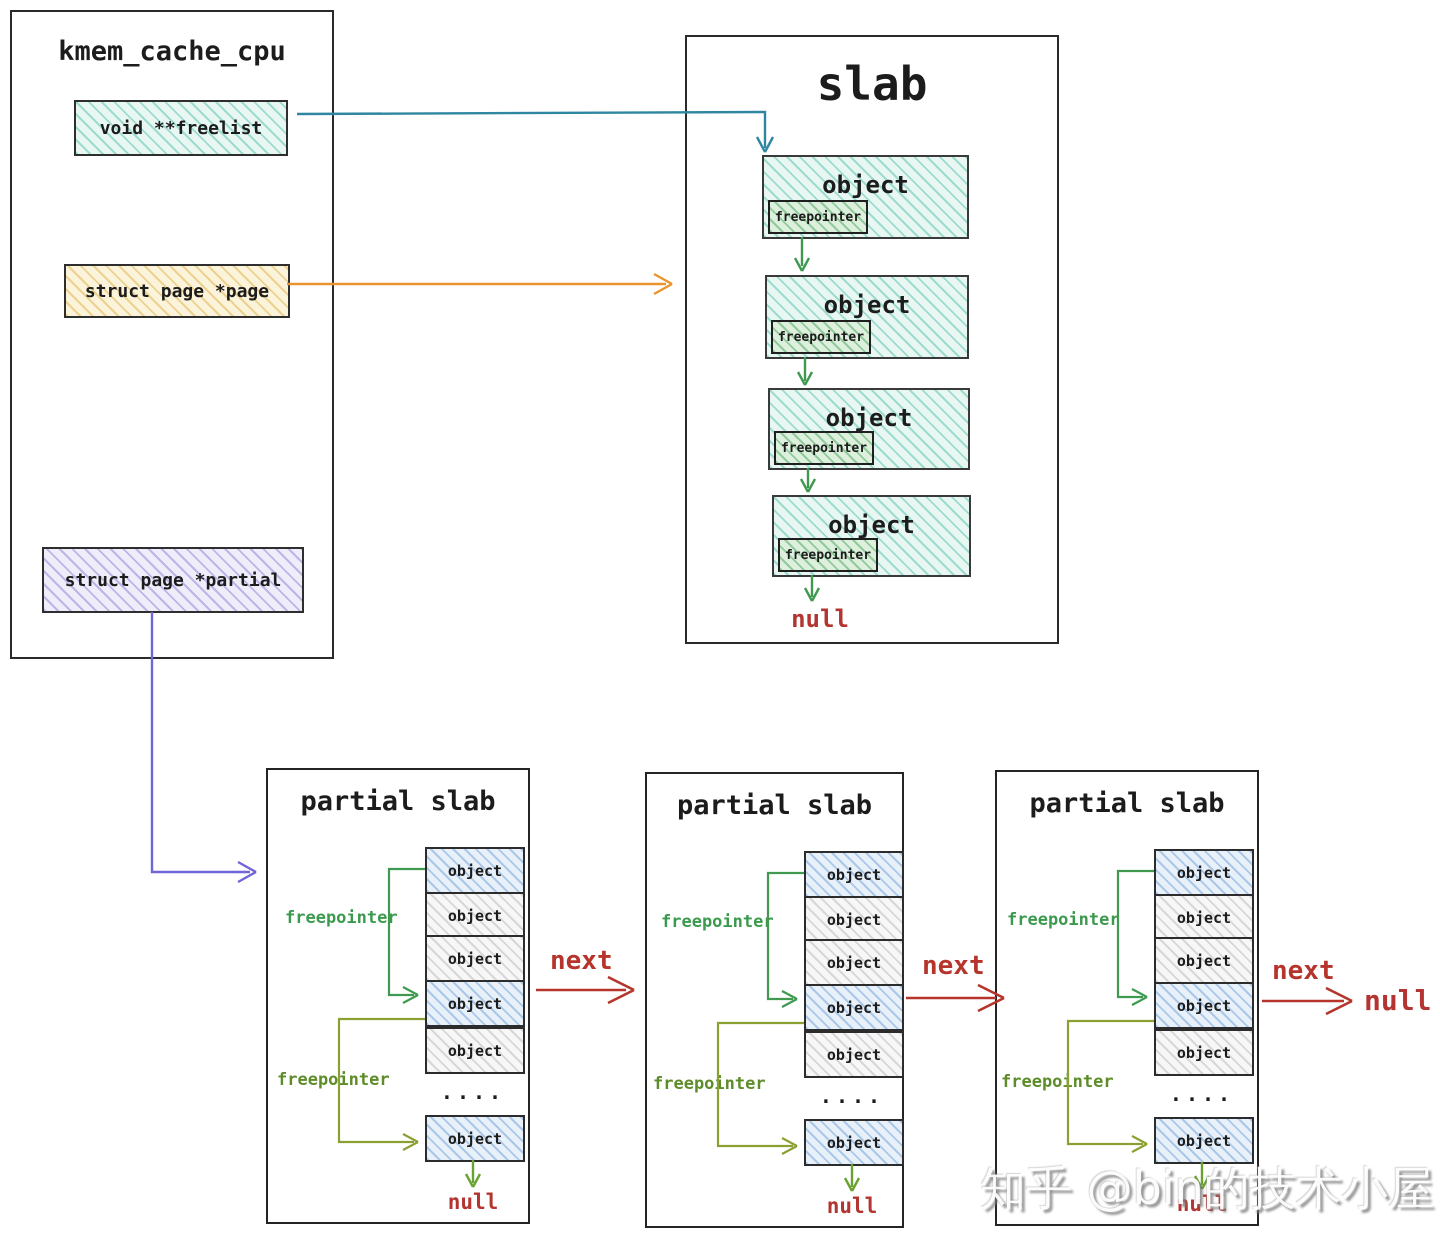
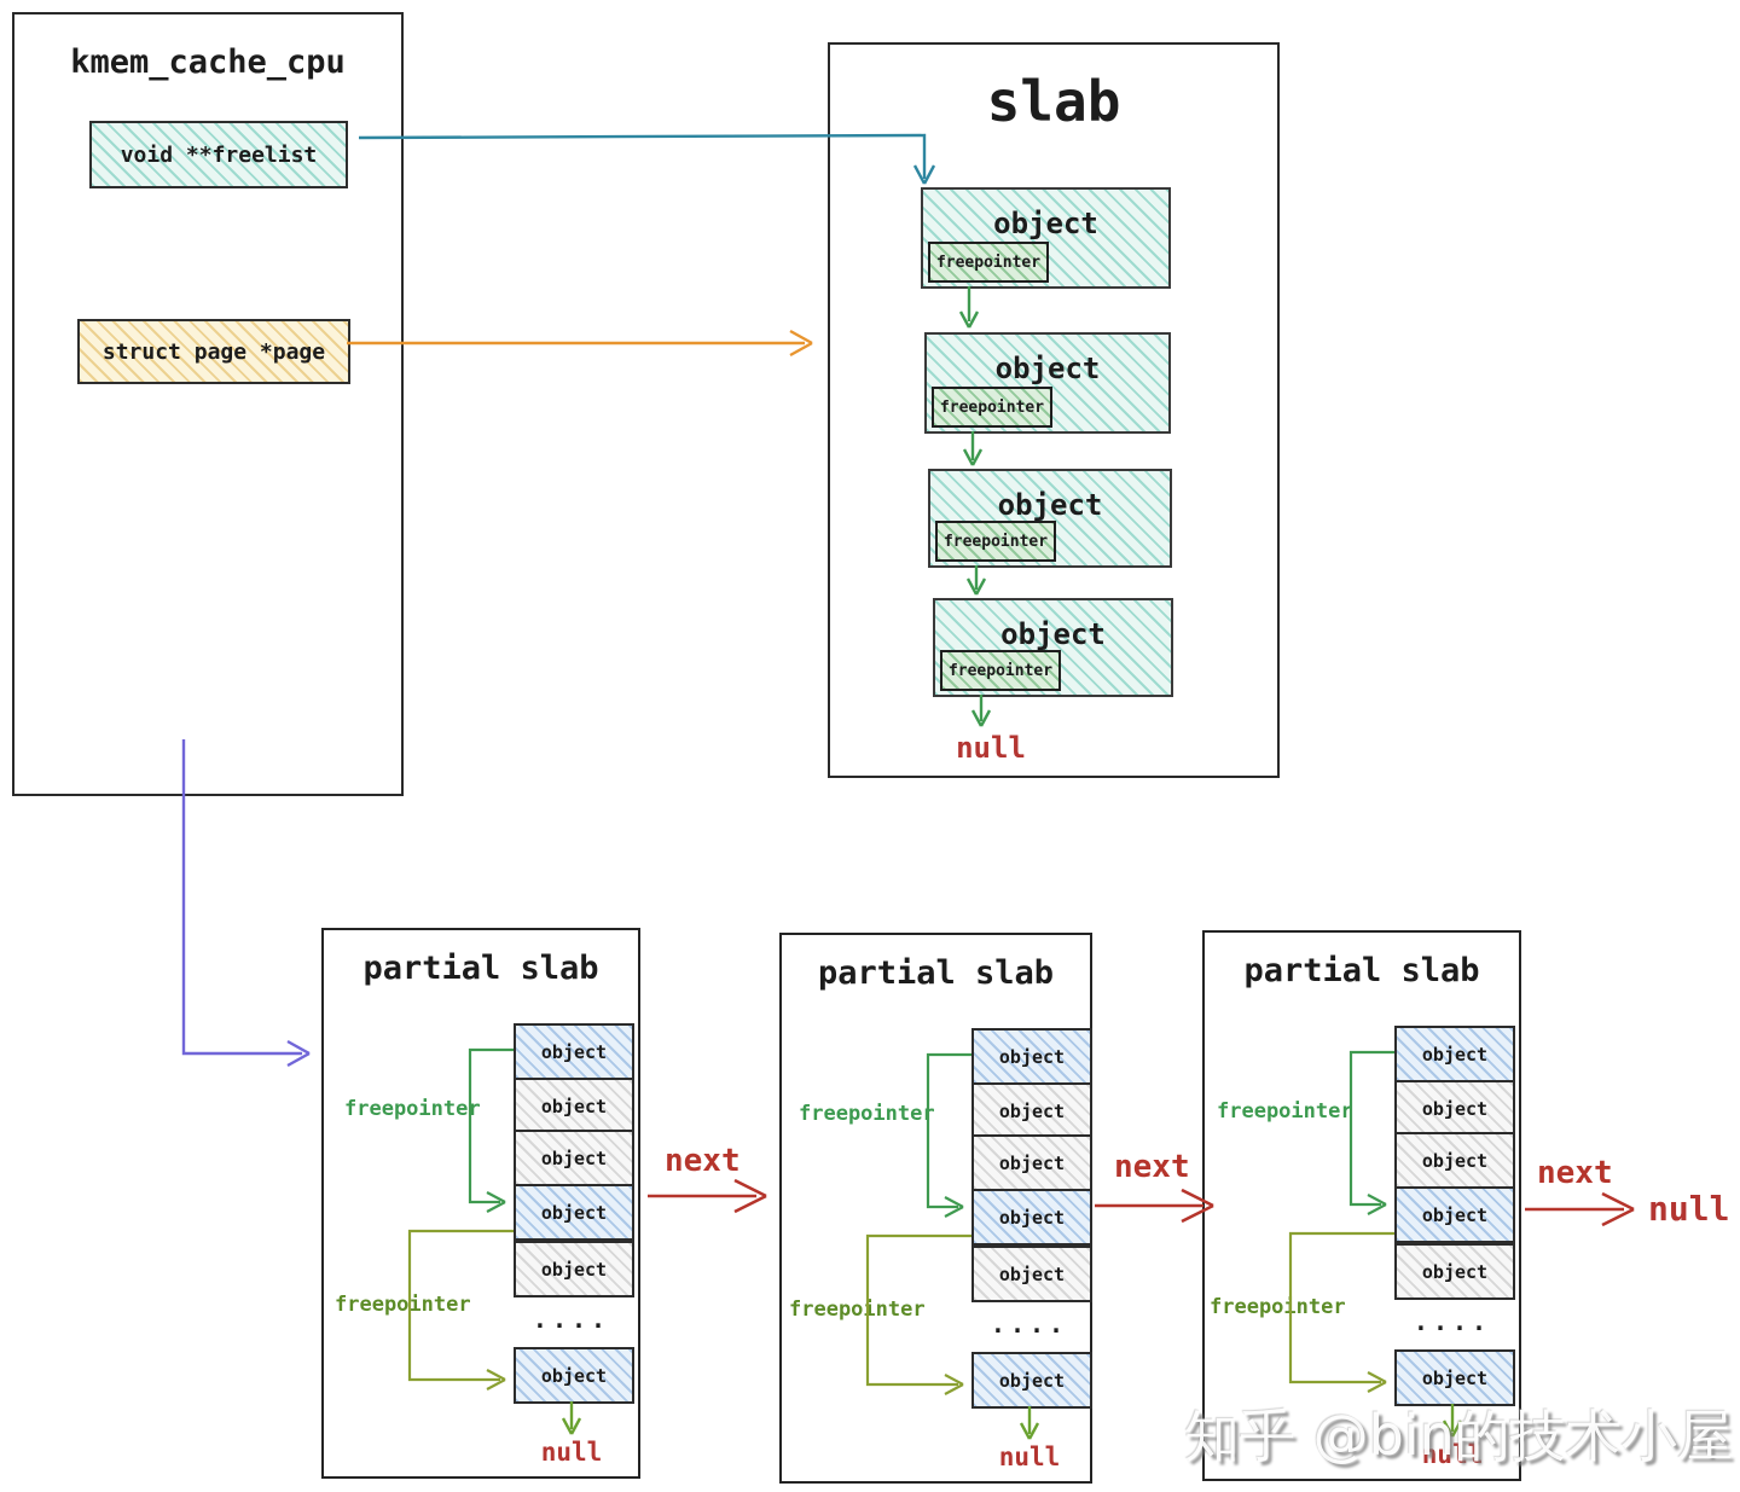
  kmem_cache_cpu
  void **freelist
  struct page *page
- struct page *partial
  slab
  object
  freepointer
  object
  freepointer
  object
  freepointer
  object
  freepointer
  null
  partial slab
  object
  object
  object
  object
  object
  ....
  object
  freepointer
  freepointer
  null
  partial slab
  object
  object
  object
  object
  object
  ....
  object
  freepointe
  freepointer
  null
  partial slab
  object
  object
  object
  object
  object
  ....
  object
  freepointer
  freeponter
  null
  next
  next
  next
  null
  知乎 @bin的技术小屋
